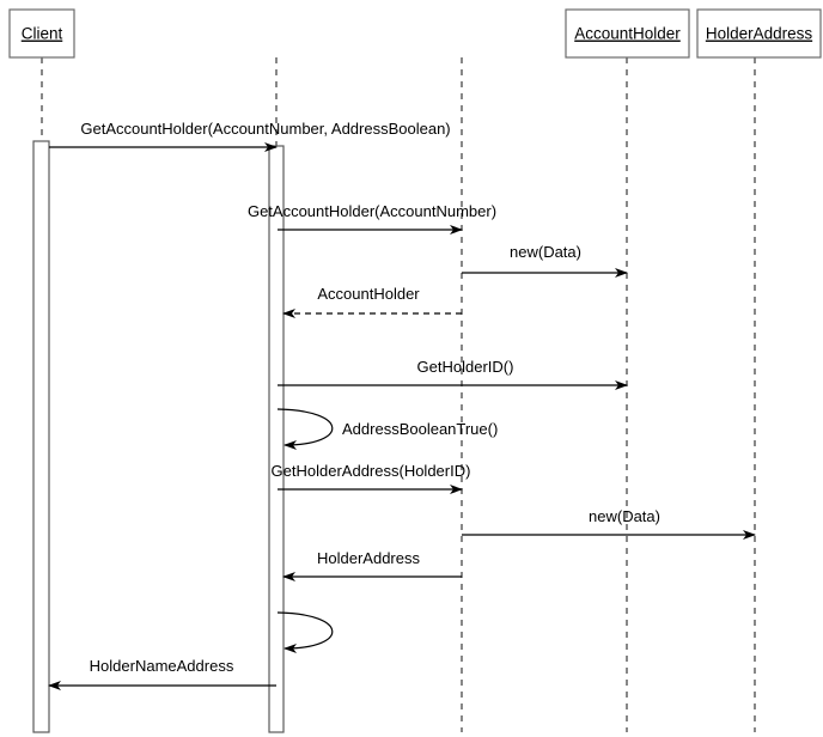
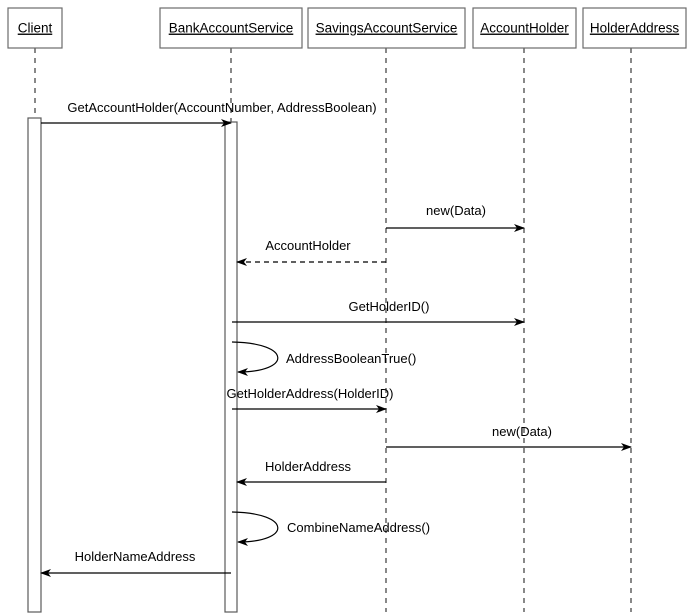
  Client
+ BankAccountService
+ SavingsAccountService
  AccountHolder
  HolderAddress
  GetAccountHolder(AccountNumber, AddressBoolean)
- GetAccountHolder(AccountNumber)
  new(Data)
  AccountHolder
  GetHolderID()
  AddressBooleanTrue()
  GetHolderAddress(HolderID)
  new(Data)
  HolderAddress
+ CombineNameAddress()
  HolderNameAddress
